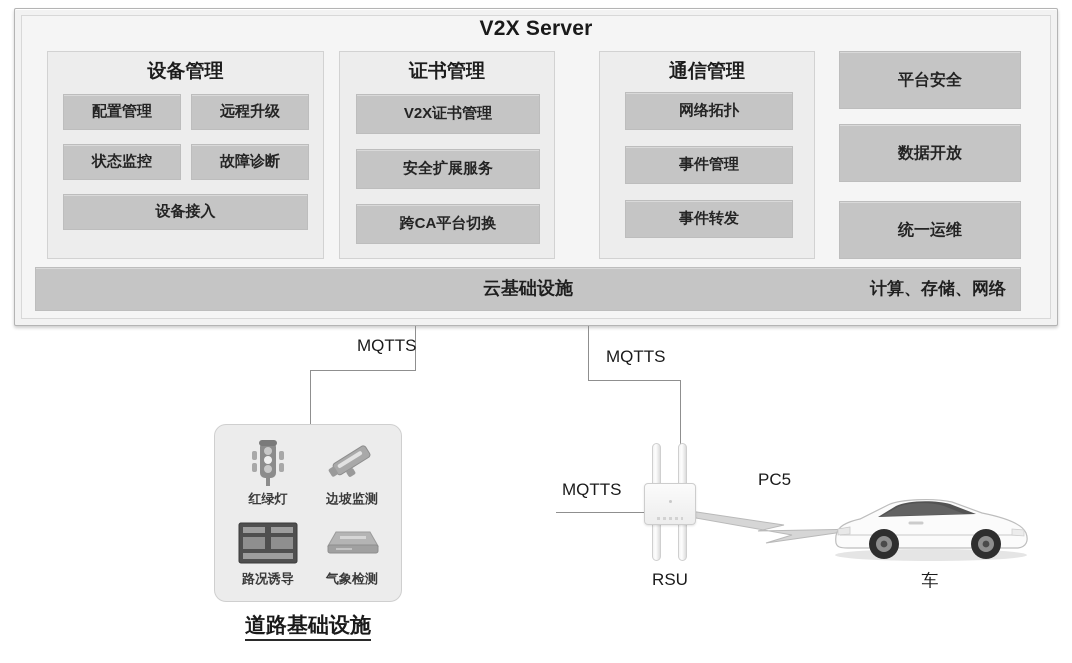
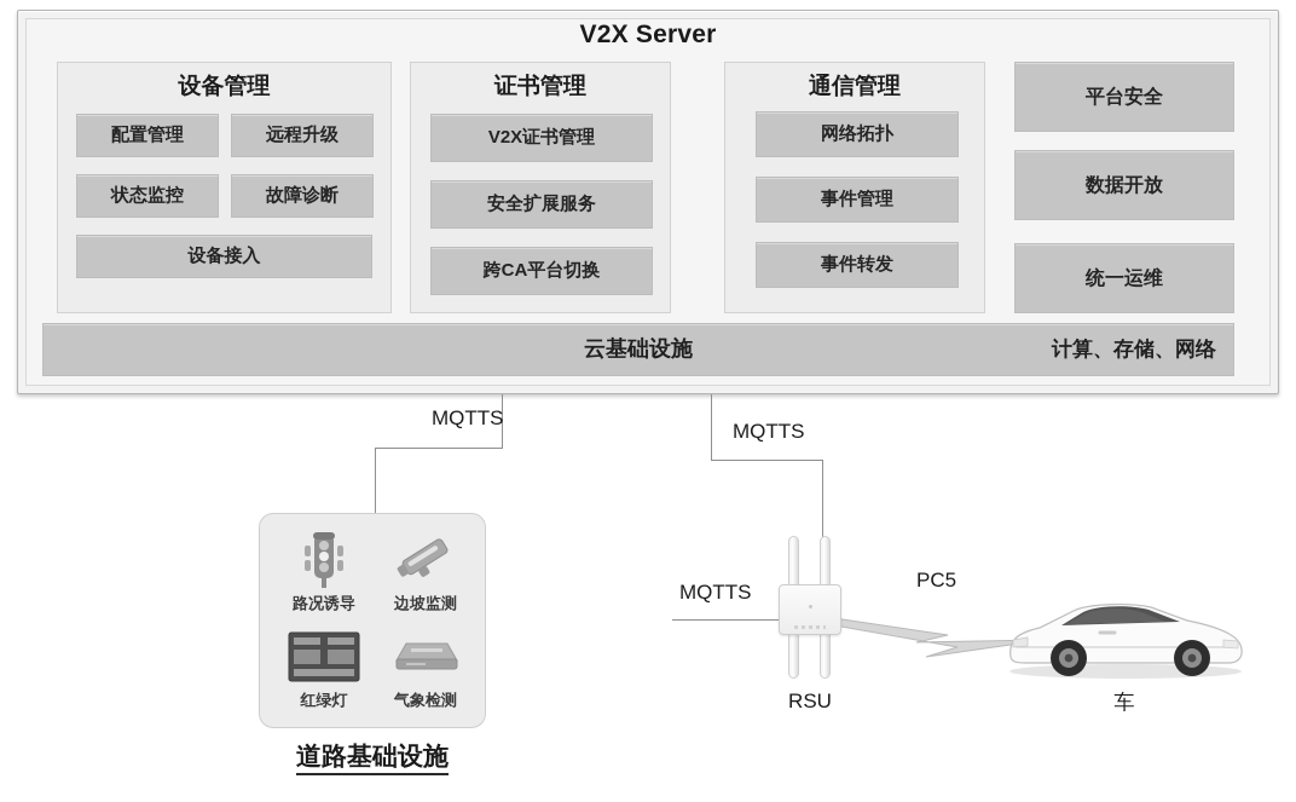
  V2X Server
  设备管理
  配置管理
  远程升级
  状态监控
  故障诊断
  设备接入
  证书管理
  V2X证书管理
  安全扩展服务
  跨CA平台切换
  通信管理
  网络拓扑
  事件管理
  事件转发
  平台安全
  数据开放
  统一运维
  云基础设施
  计算、存储、网络
  MQTTS
  MQTTS
  MQTTS
  PC5
- 红绿灯
+ 路况诱导
  边坡监测
- 路况诱导
+ 红绿灯
  气象检测
  道路基础设施
  RSU
  车
